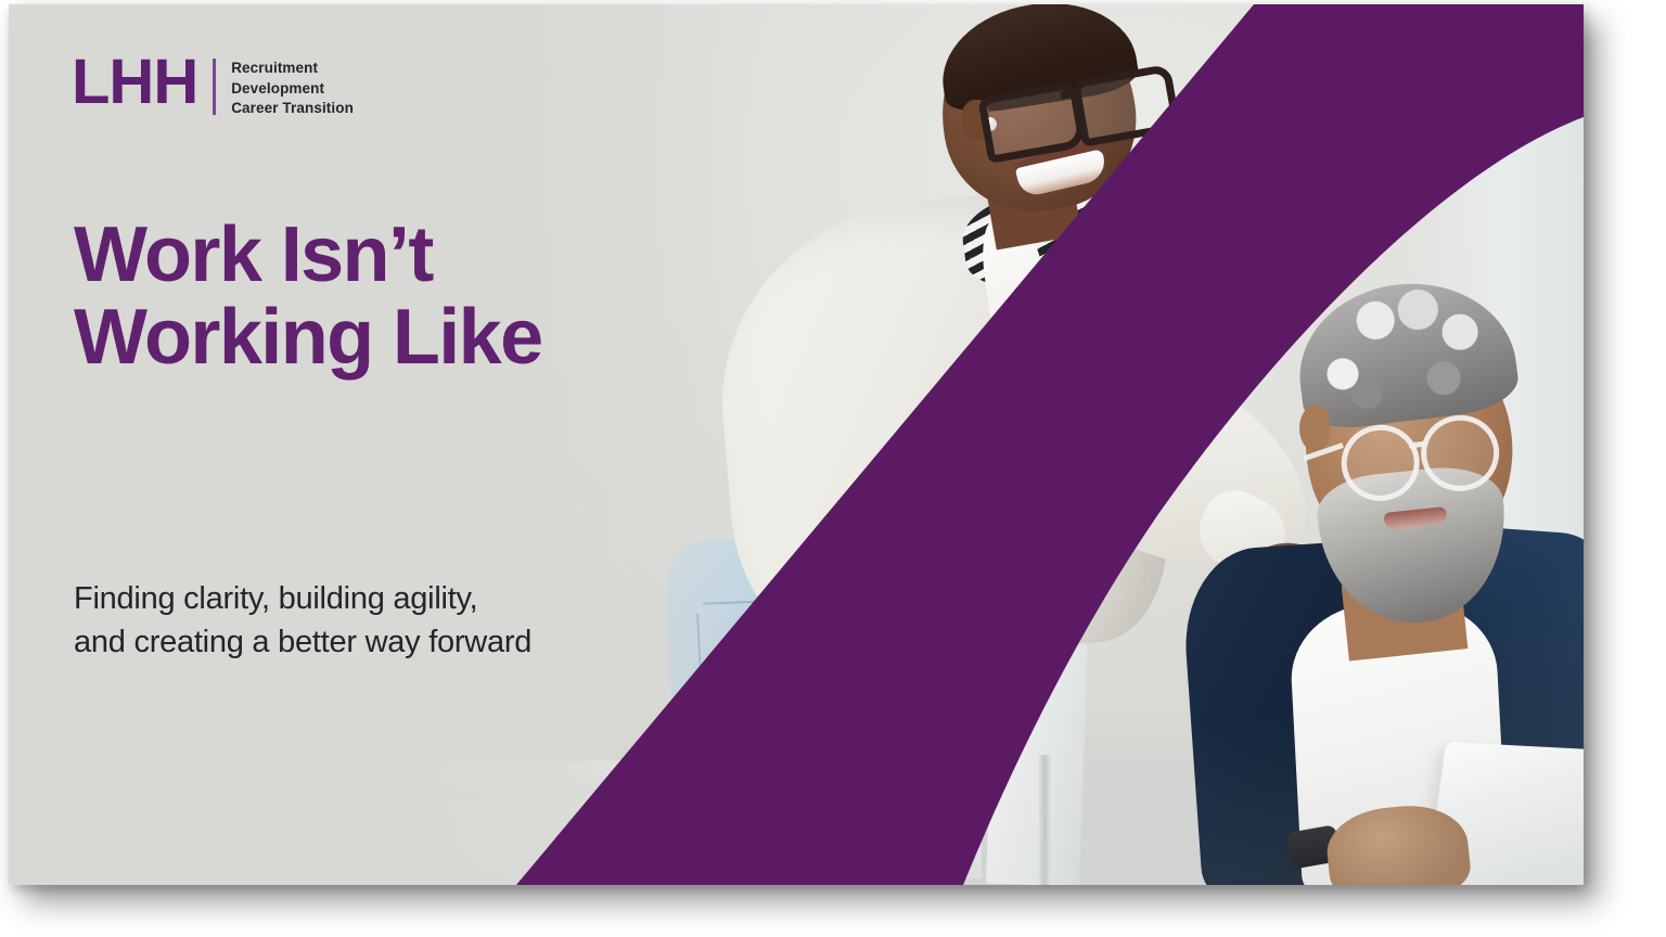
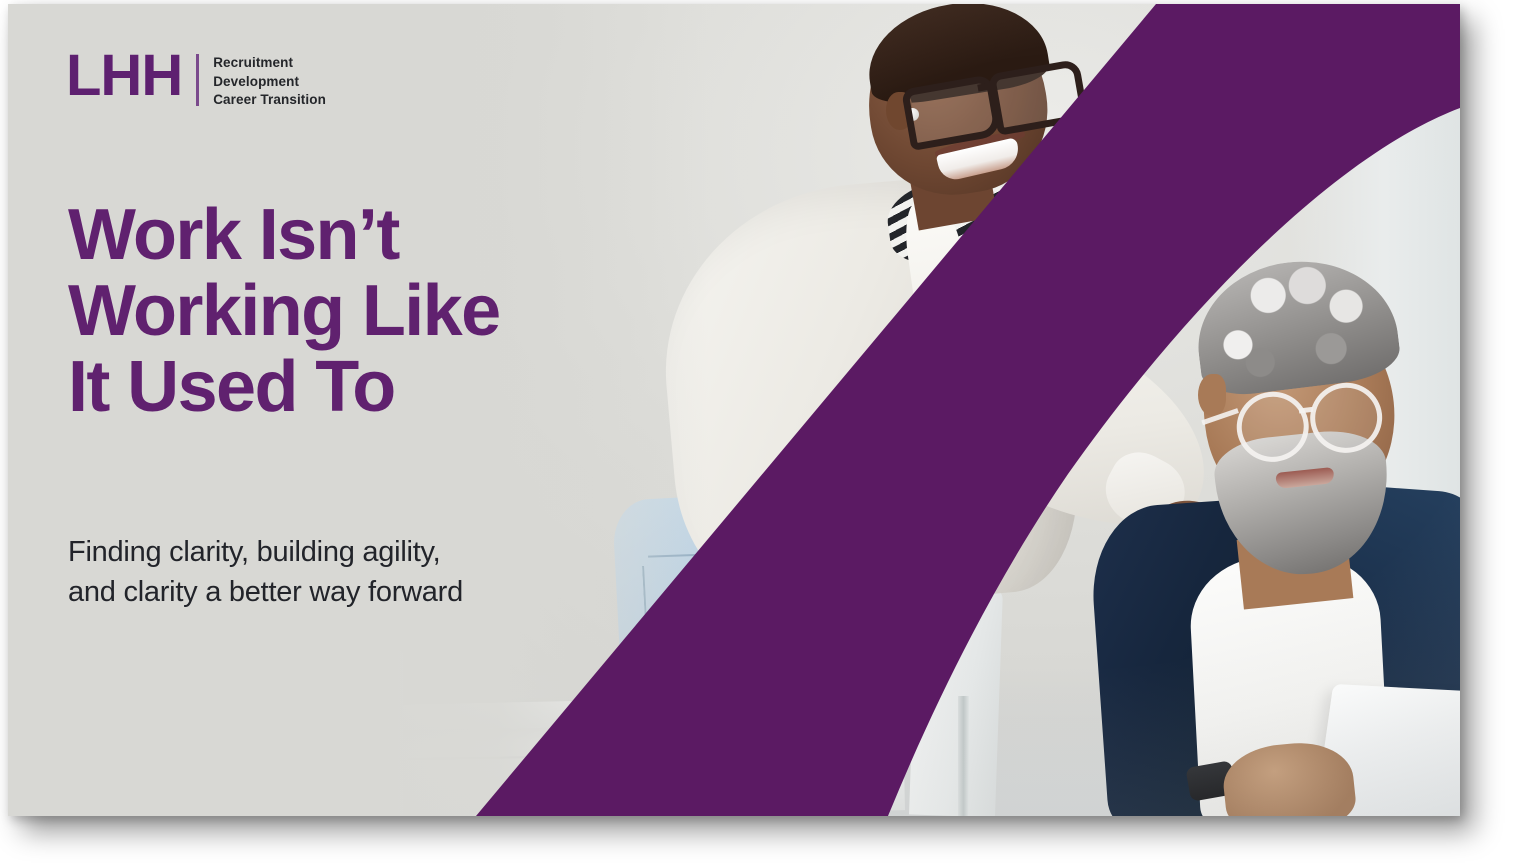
  LHH
  Recruitment
  Development
  Career Transition
  Work Isn’t
  Working Like
+ It Used To
  Finding clarity, building agility,
- and creating a better way forward
+ and clarity a better way forward
